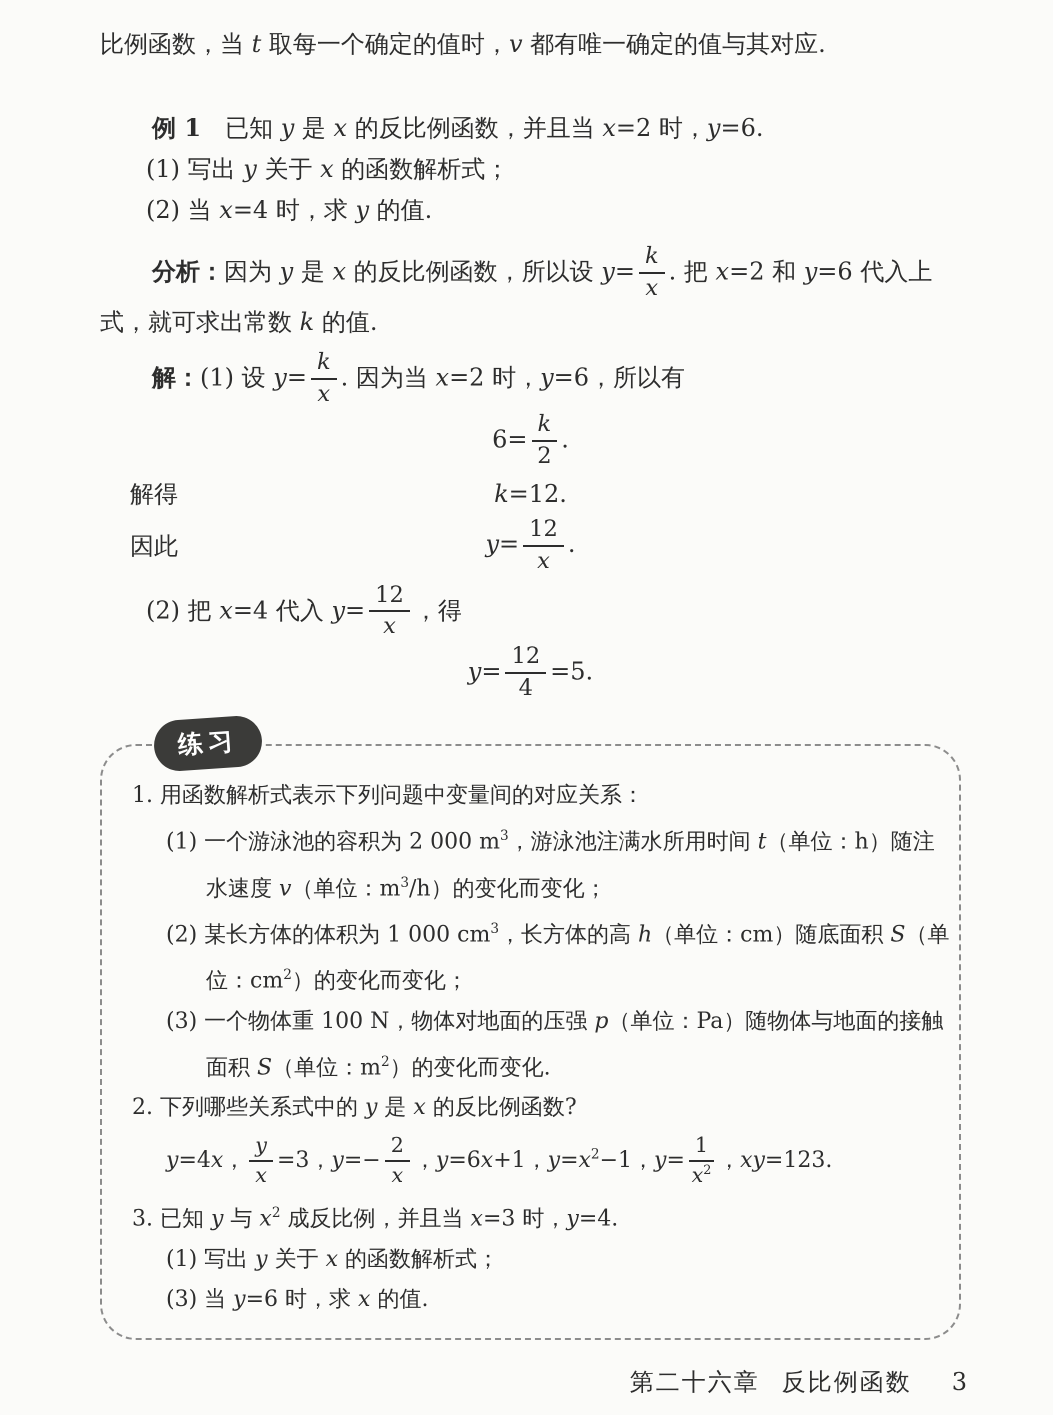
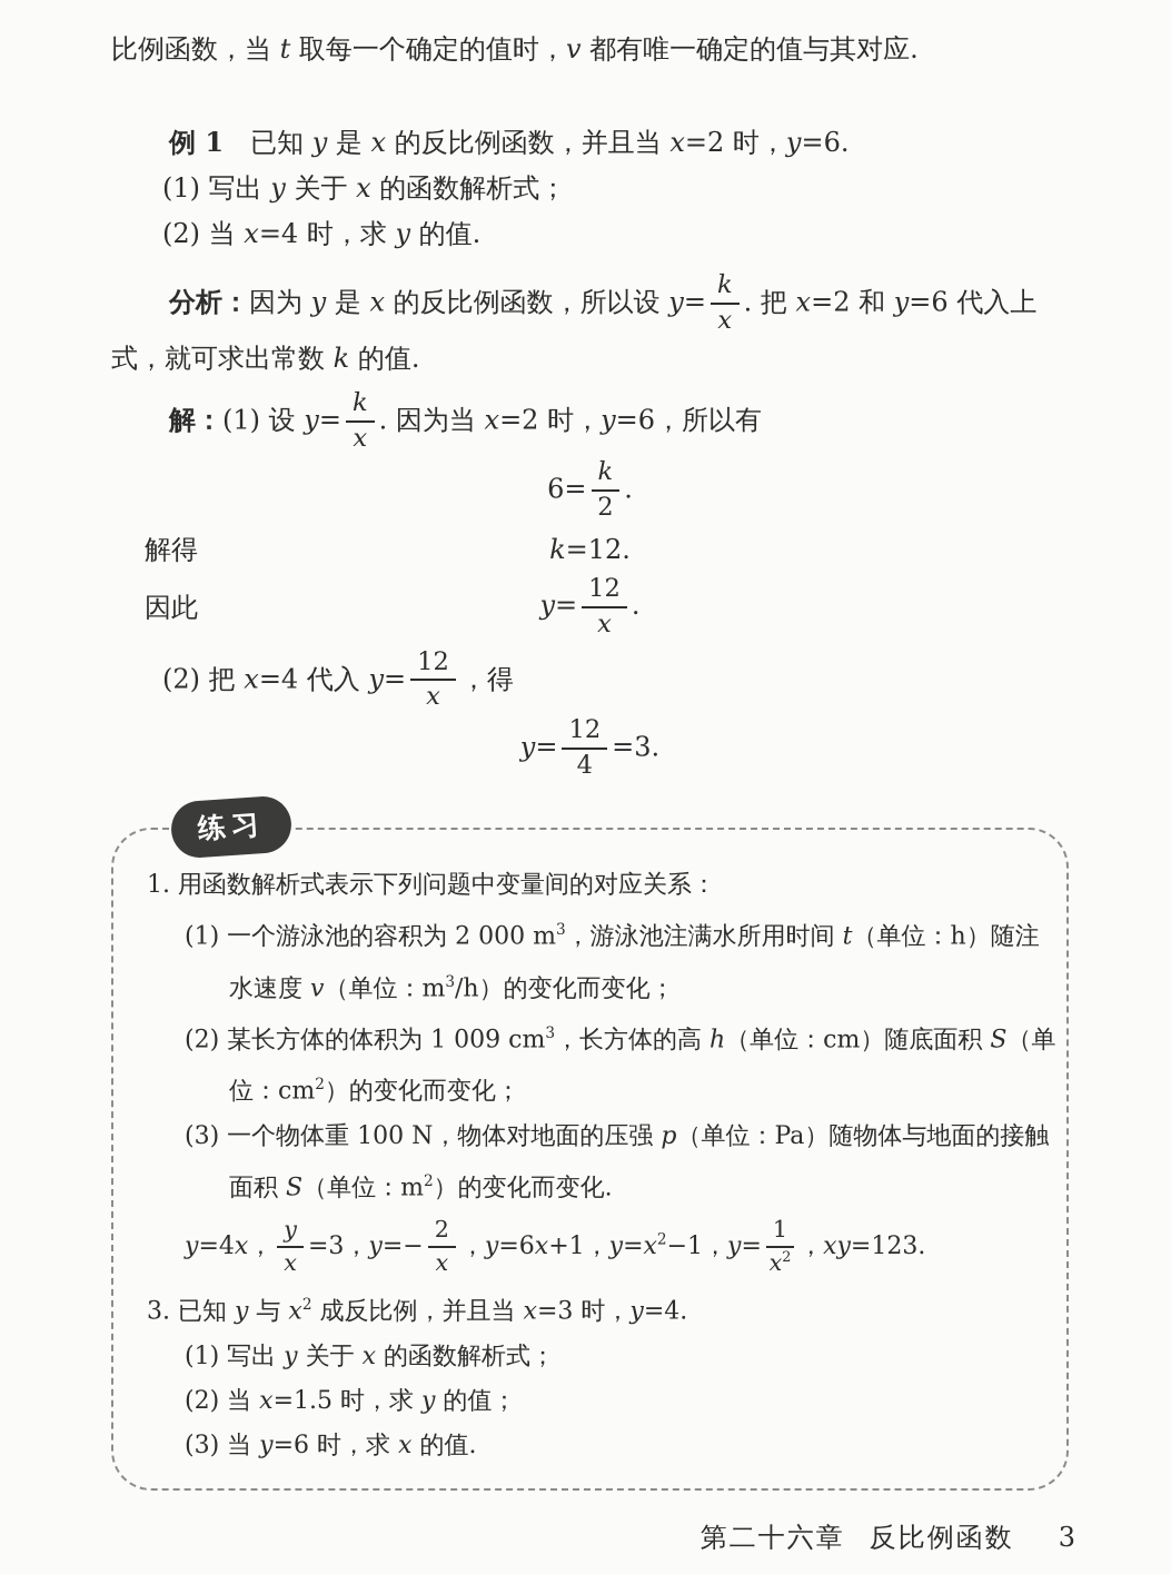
  比例函数，当 t 取每一个确定的值时，v 都有唯一确定的值与其对应.
  例 1 已知 y 是 x 的反比例函数，并且当 x=2 时，y=6.
  (1) 写出 y 关于 x 的函数解析式；
  (2) 当 x=4 时，求 y 的值.
  分析：因为 y 是 x 的反比例函数，所以设 y=
  k
  x
  . 把 x=2 和 y=6 代入上
  式，就可求出常数 k 的值.
  解：(1) 设 y=
  k
  x
  . 因为当 x=2 时，y=6，所以有
  6=
  k
  2
  .
  解得
  k=12.
  因此
  y=
  12
  x
  .
  (2) 把 x=4 代入 y=
  12
  x
  ，得
  y=
  12
  4
- =5.
+ =3.
  1. 用函数解析式表示下列问题中变量间的对应关系：
  (1) 一个游泳池的容积为 2 000 m3，游泳池注满水所用时间 t（单位：h）随注
  水速度 v（单位：m3/h）的变化而变化；
- (2) 某长方体的体积为 1 000 cm3，长方体的高 h（单位：cm）随底面积 S（单
+ (2) 某长方体的体积为 1 009 cm3，长方体的高 h（单位：cm）随底面积 S（单
  位：cm2）的变化而变化；
  (3) 一个物体重 100 N，物体对地面的压强 p（单位：Pa）随物体与地面的接触
  面积 S（单位：m2）的变化而变化.
- 2. 下列哪些关系式中的 y 是 x 的反比例函数?
  y=4x，
  y
  x
  =3，y=−
  2
  x
  ，y=6x+1，y=x2−1，y=
  1
  x2
  ，xy=123.
  3. 已知 y 与 x2 成反比例，并且当 x=3 时，y=4.
  (1) 写出 y 关于 x 的函数解析式；
+ (2) 当 x=1.5 时，求 y 的值；
  (3) 当 y=6 时，求 x 的值.
  第二十六章
  反比例函数
  3
